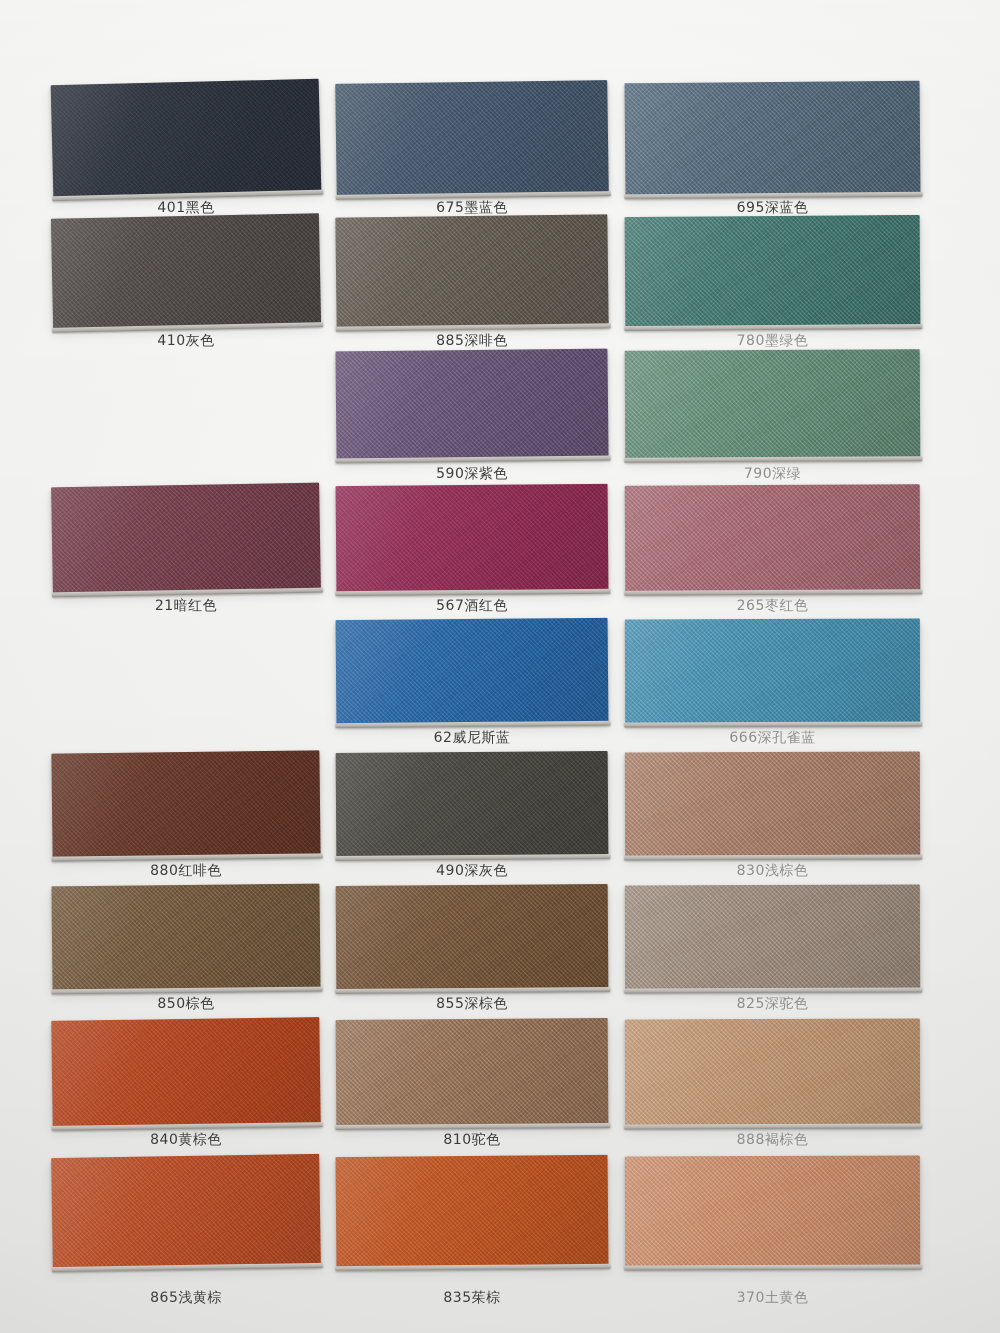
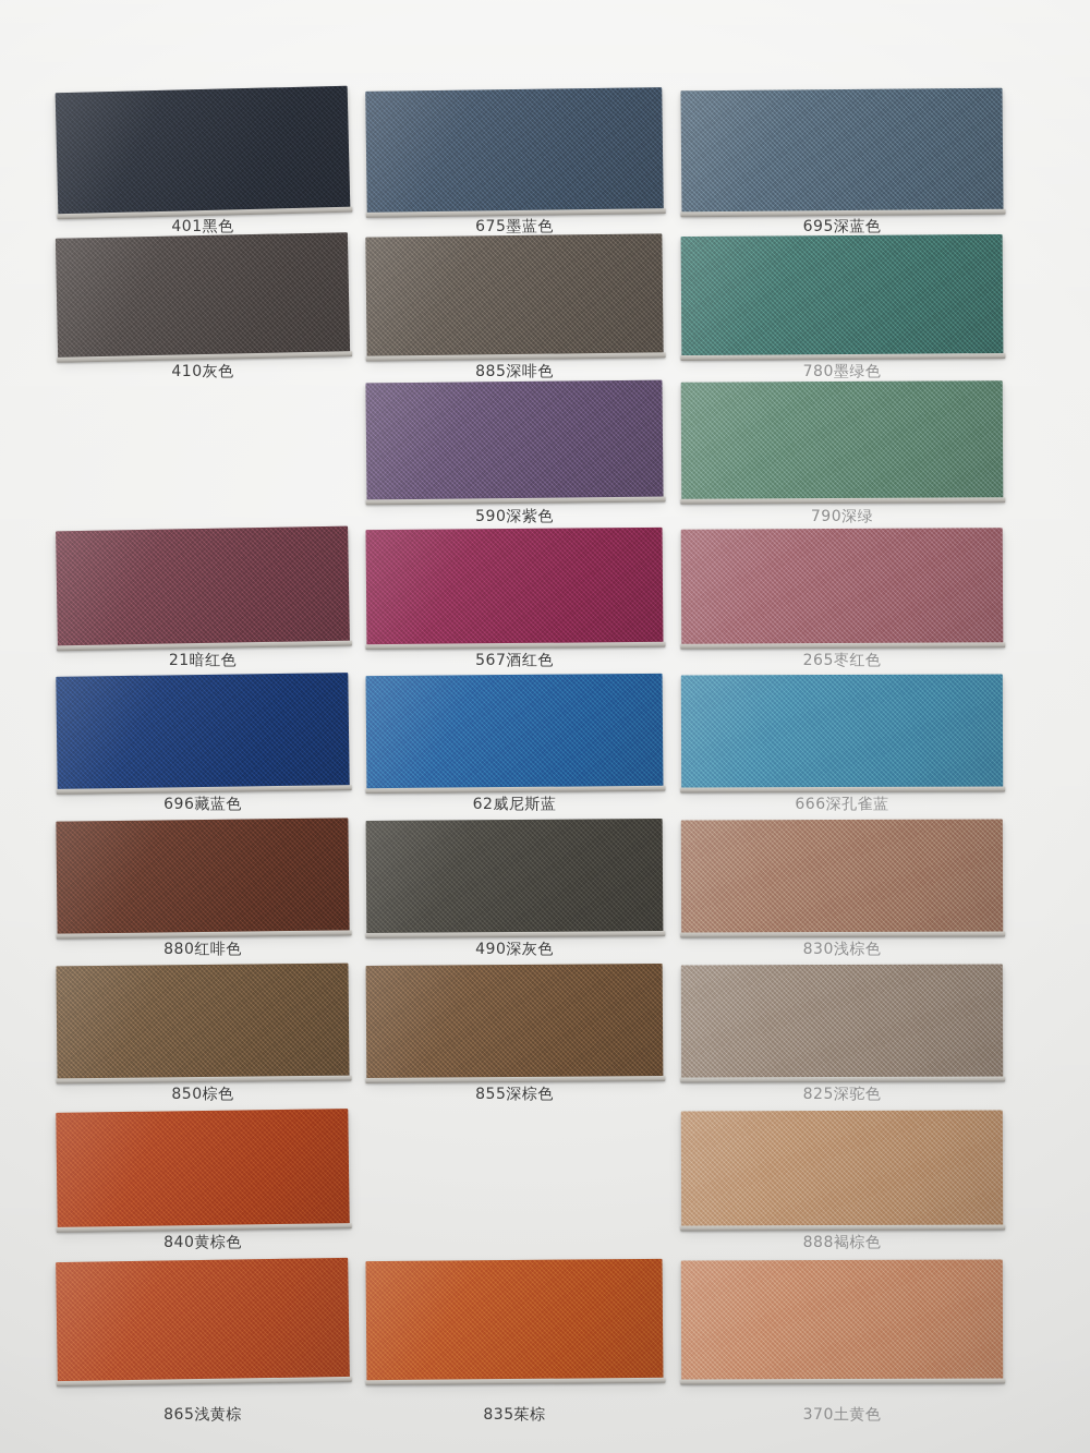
  401黑色
  675墨蓝色
  695深蓝色
  410灰色
  885深啡色
  780墨绿色
  590深紫色
  790深绿
  21暗红色
  567酒红色
  265枣红色
+ 696藏蓝色
  62威尼斯蓝
  666深孔雀蓝
  880红啡色
  490深灰色
  830浅棕色
  850棕色
  855深棕色
  825深驼色
  840黄棕色
- 810驼色
  888褐棕色
  865浅黄棕
  835茱棕
  370土黄色
